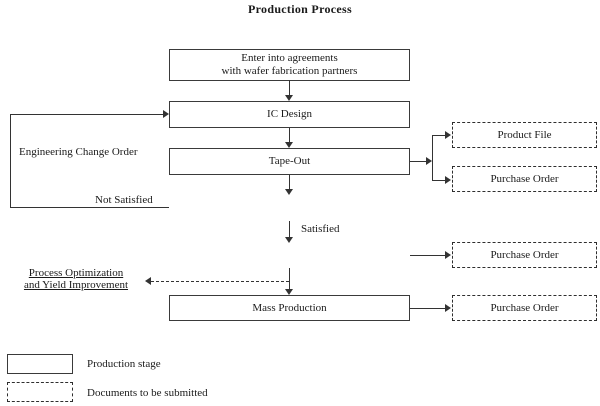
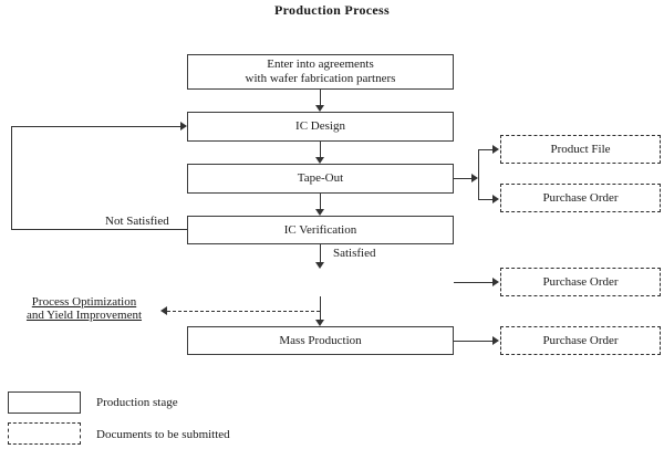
  Production Process
  Enter into agreements
  with wafer fabrication partners
  IC Design
  Tape-Out
+ IC Verification
  Mass Production
  Product File
  Purchase Order
  Purchase Order
  Purchase Order
- Engineering Change Order
  Not Satisfied
  Satisfied
  Process Optimization
  and Yield Improvement
  Production stage
  Documents to be submitted
